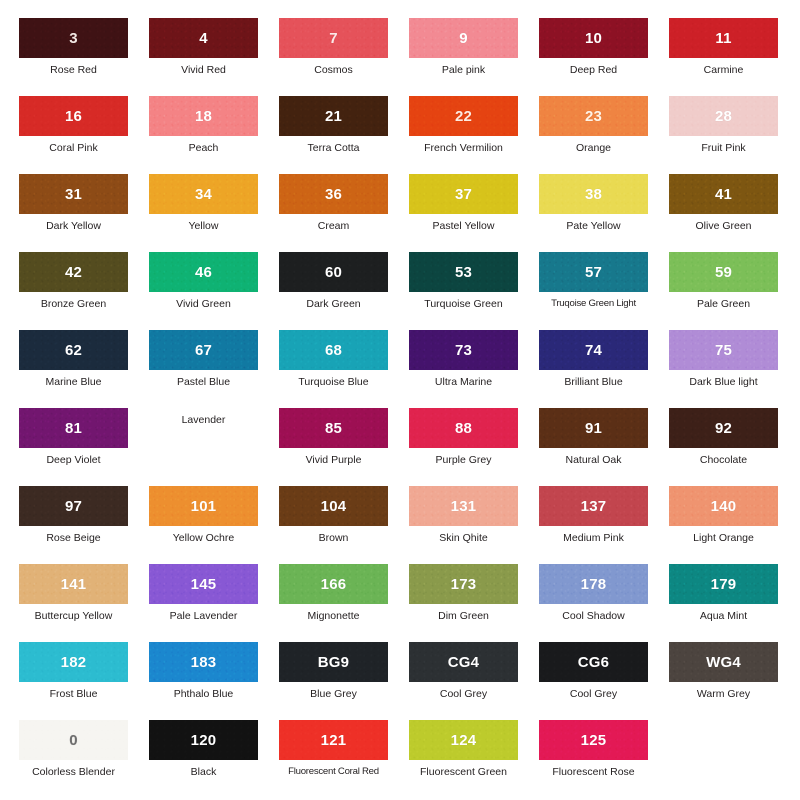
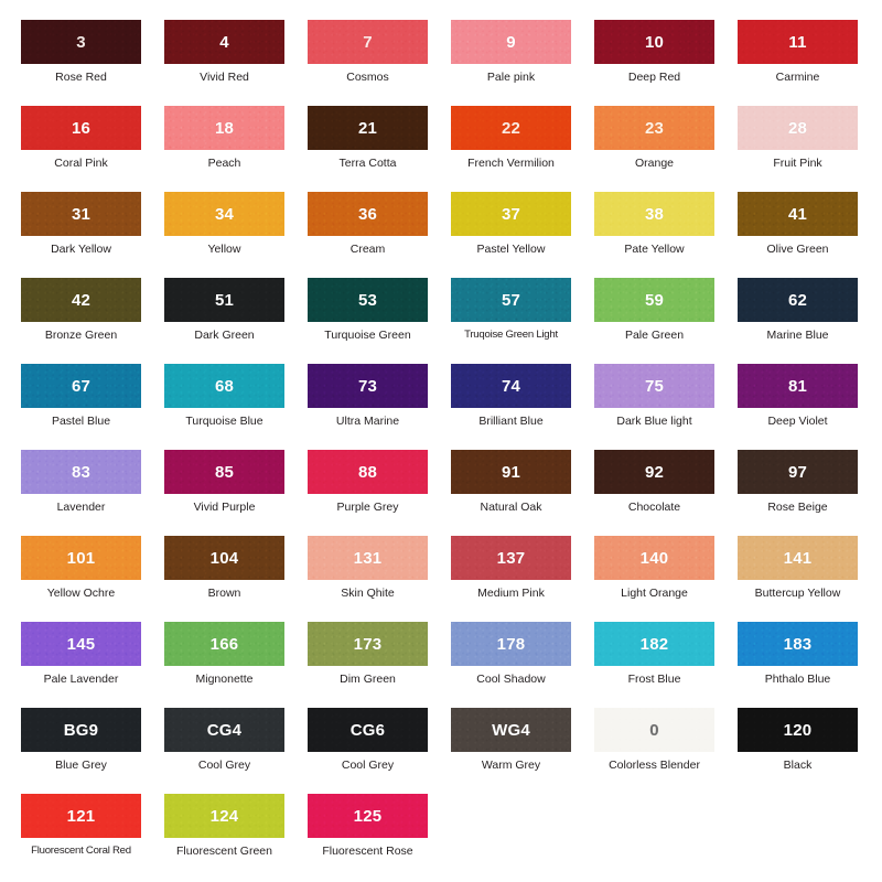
  3
  Rose Red
  4
  Vivid Red
  7
  Cosmos
  9
  Pale pink
  10
  Deep Red
  11
  Carmine
  16
  Coral Pink
  18
  Peach
  21
  Terra Cotta
  22
  French Vermilion
  23
  Orange
  28
  Fruit Pink
  31
  Dark Yellow
  34
  Yellow
  36
  Cream
  37
  Pastel Yellow
  38
  Pate Yellow
  41
  Olive Green
  42
  Bronze Green
- 46
- Vivid Green
- 60
+ 51
  Dark Green
  53
  Turquoise Green
  57
  Truqoise Green Light
  59
  Pale Green
  62
  Marine Blue
  67
  Pastel Blue
  68
  Turquoise Blue
  73
  Ultra Marine
  74
  Brilliant Blue
  75
  Dark Blue light
  81
  Deep Violet
+ 83
  Lavender
  85
  Vivid Purple
  88
  Purple Grey
  91
  Natural Oak
  92
  Chocolate
  97
  Rose Beige
  101
  Yellow Ochre
  104
  Brown
  131
  Skin Qhite
  137
  Medium Pink
  140
  Light Orange
  141
  Buttercup Yellow
  145
  Pale Lavender
  166
  Mignonette
  173
  Dim Green
  178
  Cool Shadow
- 179
- Aqua Mint
  182
  Frost Blue
  183
  Phthalo Blue
  BG9
  Blue Grey
  CG4
  Cool Grey
  CG6
  Cool Grey
  WG4
  Warm Grey
  0
  Colorless Blender
  120
  Black
  121
  Fluorescent Coral Red
  124
  Fluorescent Green
  125
  Fluorescent Rose
